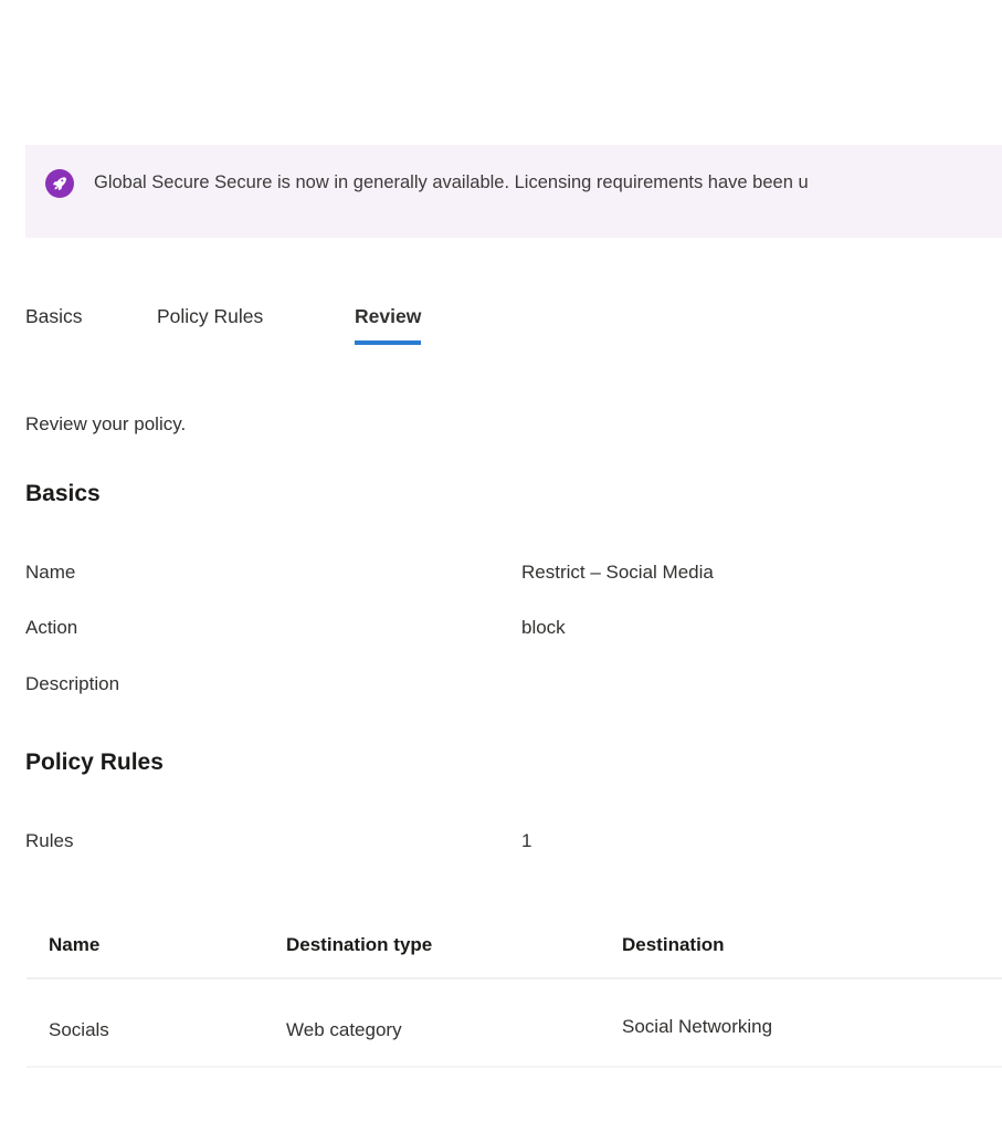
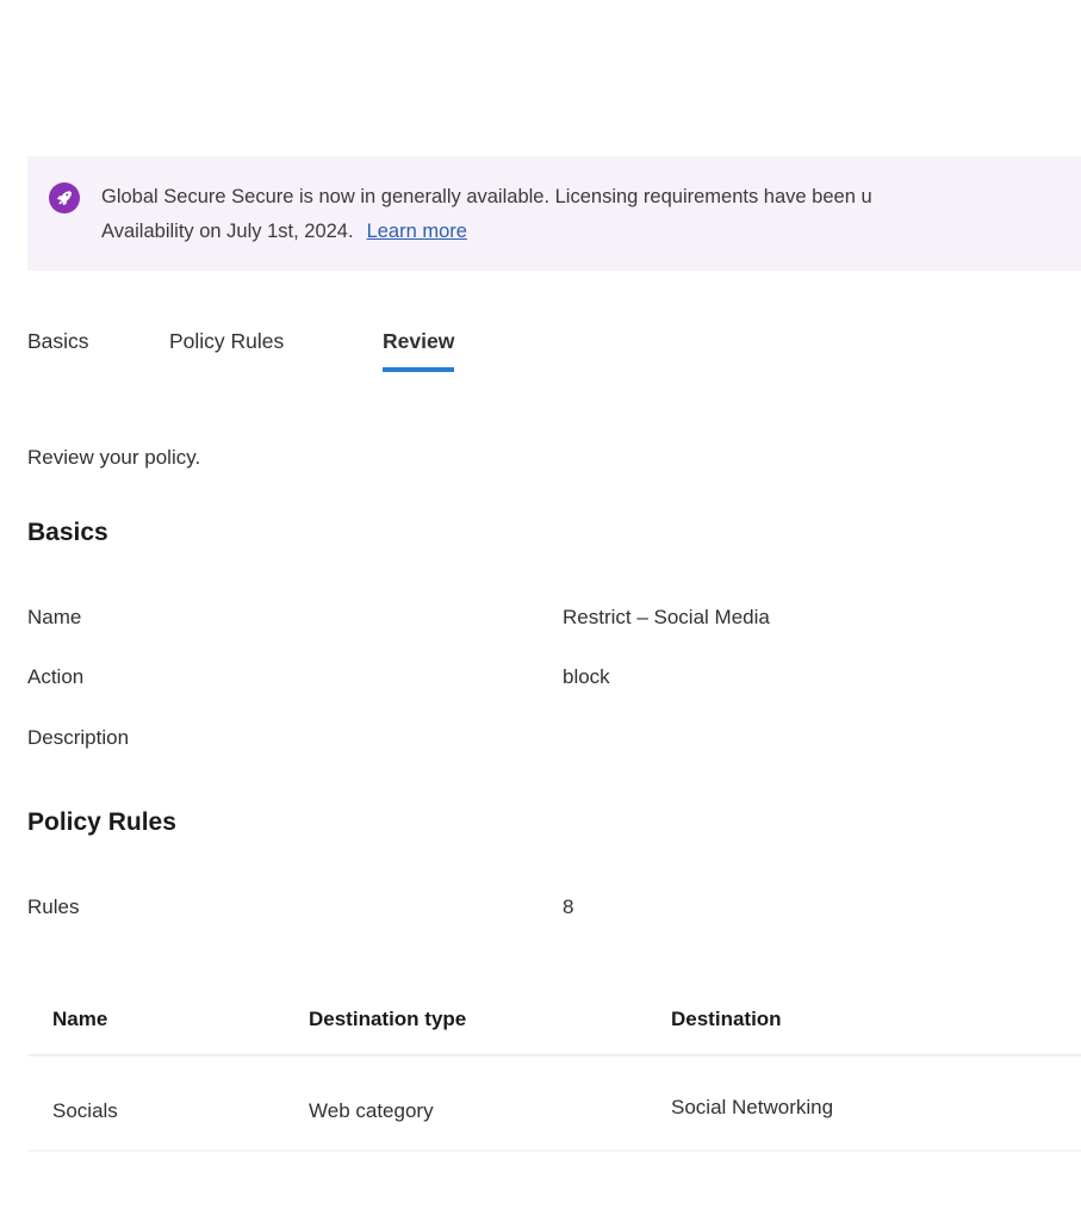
  Global Secure Secure is now in generally available. Licensing requirements have been u
+ Availability on July 1st, 2024. Learn more
  Basics
  Policy Rules
  Review
  Review your policy.
  Basics
  Name
  Restrict – Social Media
  Action
  block
  Description
  Policy Rules
  Rules
- 1
+ 8
  Name
  Destination type
  Destination
  Socials
  Web category
  Social Networking
